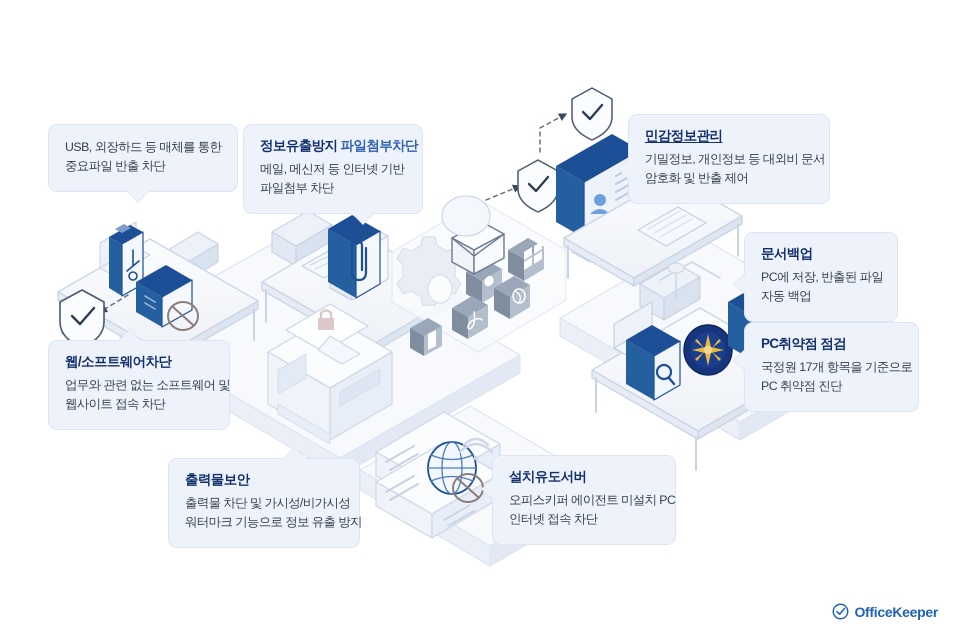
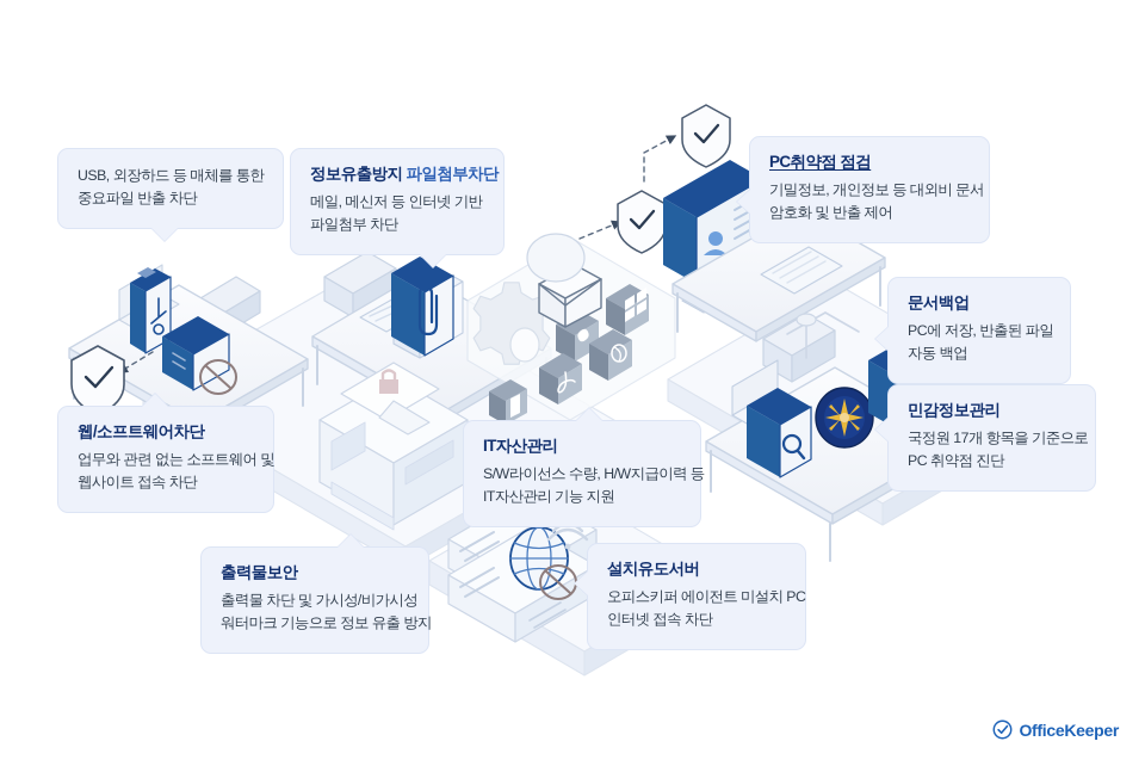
  USB, 외장하드 등 매체를 통한
  중요파일 반출 차단
  정보유출방지 파일첨부차단
  메일, 메신저 등 인터넷 기반
  파일첨부 차단
- 민감정보관리
+ PC취약점 점검
  기밀정보, 개인정보 등 대외비 문서
  암호화 및 반출 제어
  문서백업
  PC에 저장, 반출된 파일
  자동 백업
- PC취약점 점검
+ 민감정보관리
  국정원 17개 항목을 기준으로
  PC 취약점 진단
  웹/소프트웨어차단
  업무와 관련 없는 소프트웨어 및
  웹사이트 접속 차단
+ IT자산관리
+ S/W라이선스 수량, H/W지급이력 등
+ IT자산관리 기능 지원
  출력물보안
  출력물 차단 및 가시성/비가시성
  워터마크 기능으로 정보 유출 방지
  설치유도서버
  오피스키퍼 에이전트 미설치 PC
  인터넷 접속 차단
  OfficeKeeper
